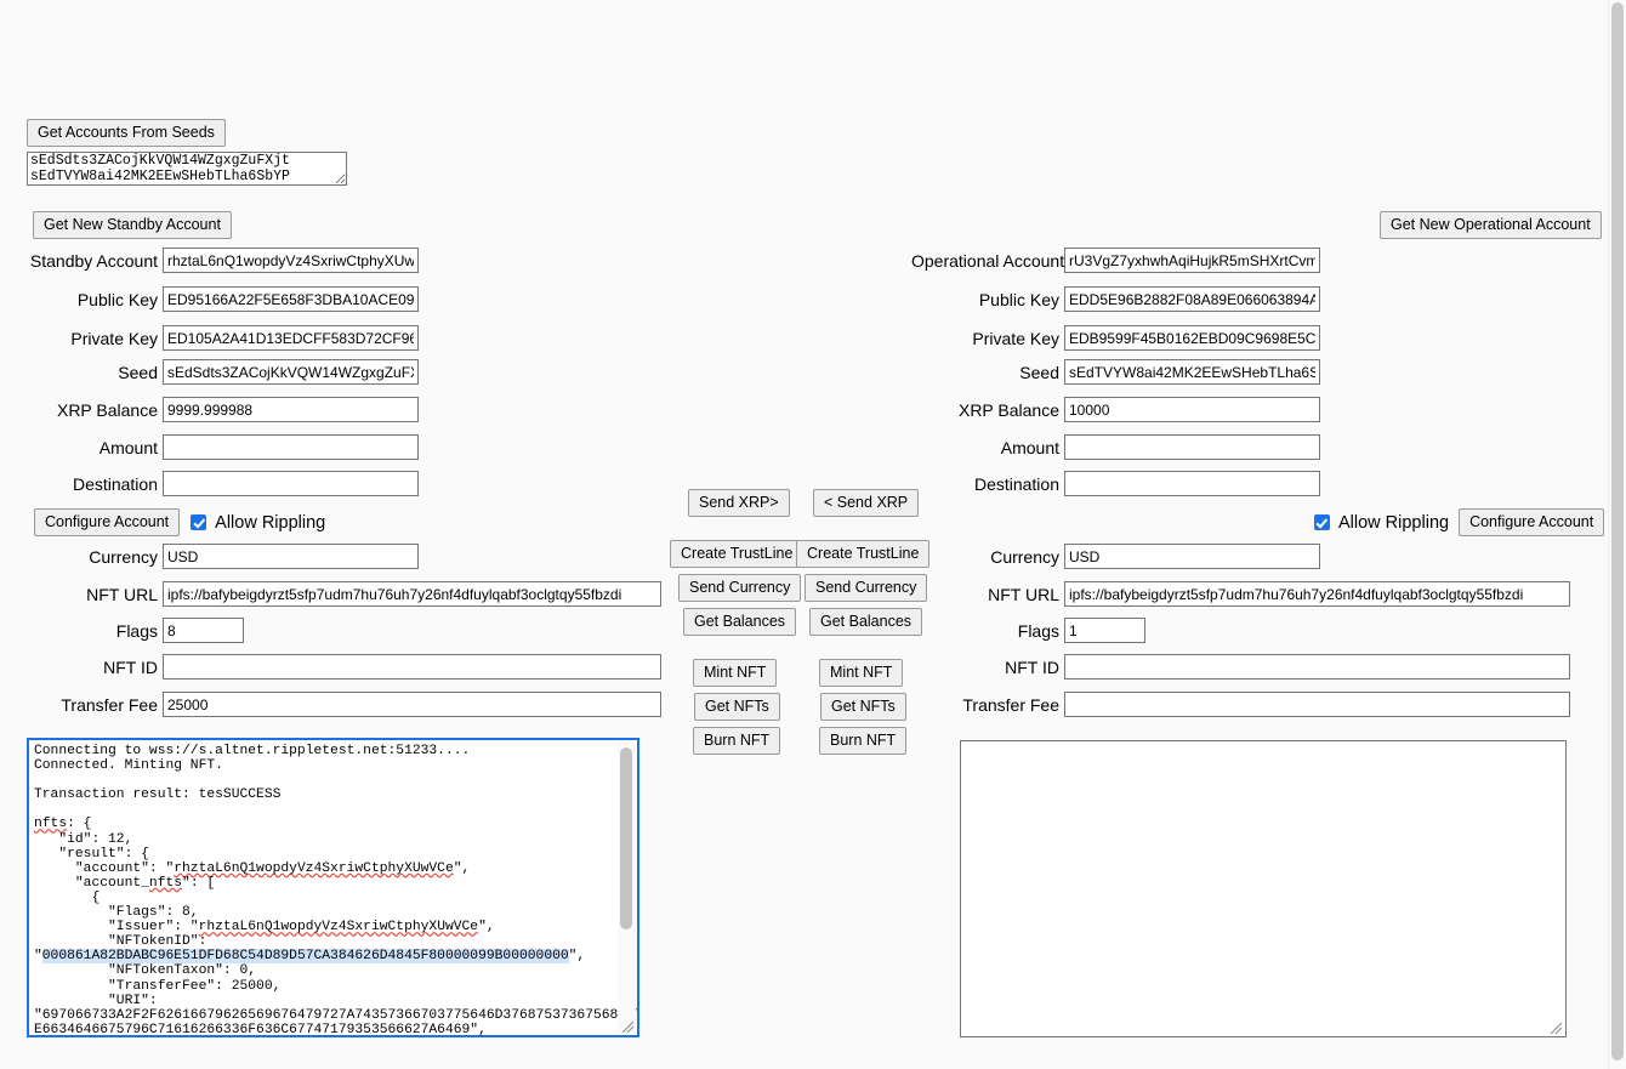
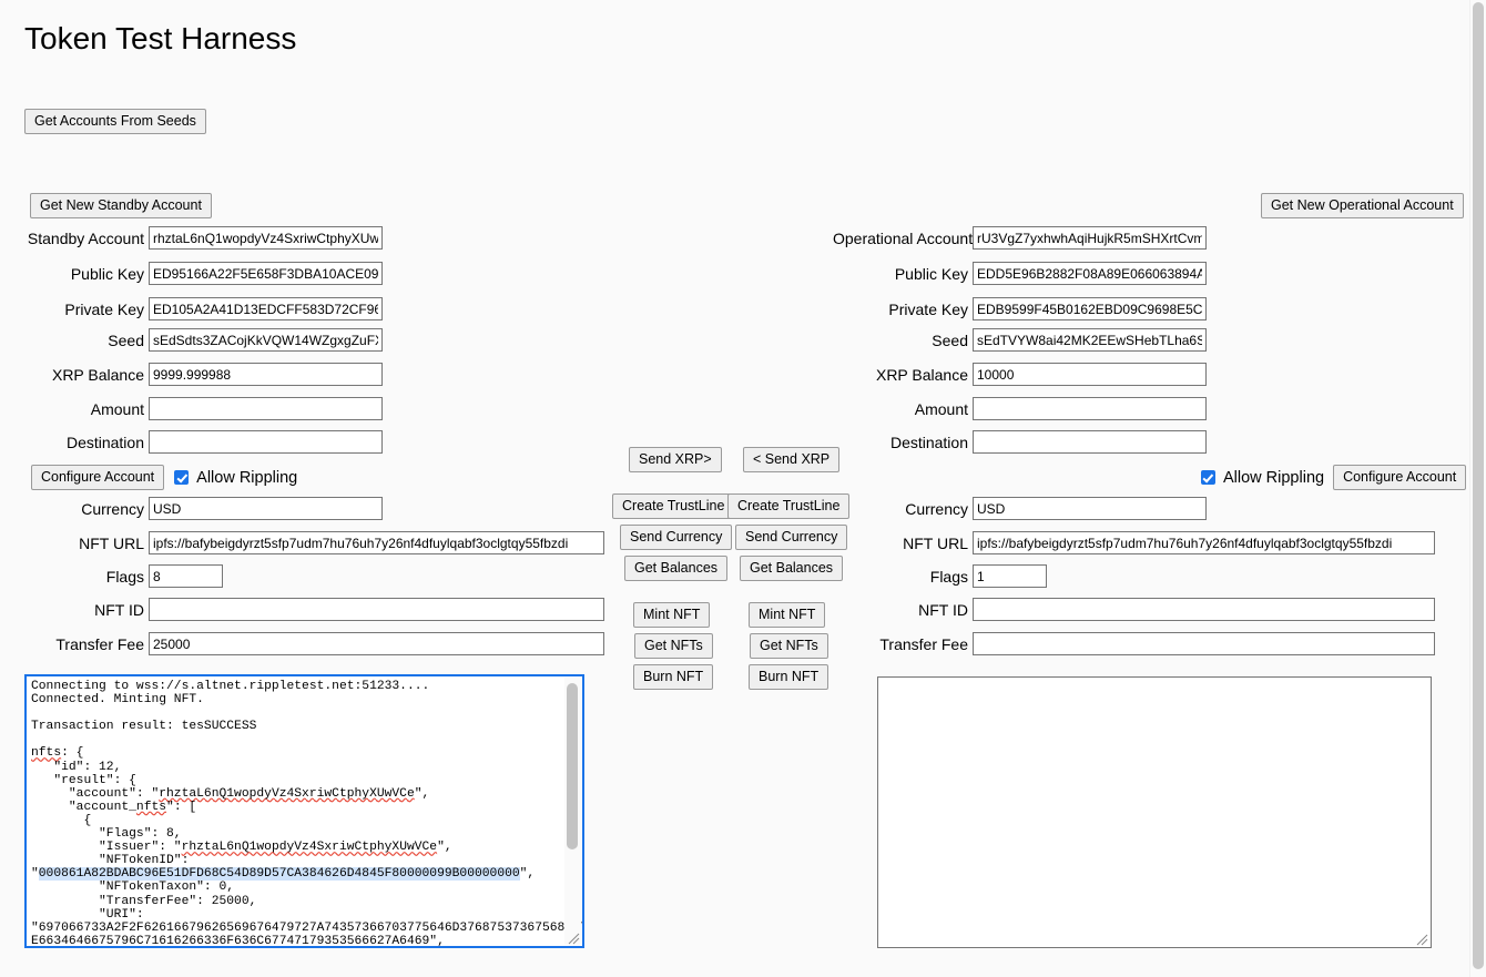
+ Token Test Harness
  Get Accounts From Seeds
- sEdSdts3ZACojKkVQW14WZgxgZuFXjt
- sEdTVYW8ai42MK2EEwSHebTLha6SbYP
  Get New Standby Account
  Standby Account
  rhztaL6nQ1wopdyVz4SxriwCtphyXUw
  Public Key
  ED95166A22F5E658F3DBA10ACE09
  Private Key
  ED105A2A41D13EDCFF583D72CF96
  Seed
  sEdSdts3ZACojKkVQW14WZgxgZuF
  XRP Balance
  9999.999988
  Amount
  Destination
  Configure Account
  Allow Rippling
  Currency
  USD
  NFT URL
  ipfs://bafybeigdyrzt5sfp7udm7hu76uh7y26nf4dfuylqabf3oclgtqy55fbzdi
  Flags
  8
  NFT ID
  Transfer Fee
  25000
  Send XRP>
  Create TrustLine
  Send Currency
  Get Balances
  Mint NFT
  Get NFTs
  Burn NFT
  < Send XRP
  Create TrustLine
  Send Currency
  Get Balances
  Mint NFT
  Get NFTs
  Burn NFT
  Get New Operational Account
  Operational Account
  rU3VgZ7yxhwhAqiHujkR5mSHXrtCvm
  Public Key
  EDD5E96B2882F08A89E066063894A
  Private Key
  EDB9599F45B0162EBD09C9698E5C
  Seed
  sEdTVYW8ai42MK2EEwSHebTLha6S
  XRP Balance
  10000
  Amount
  Destination
  Allow Rippling
  Configure Account
  Currency
  USD
  NFT URL
  ipfs://bafybeigdyrzt5sfp7udm7hu76uh7y26nf4dfuylqabf3oclgtqy55fbzdi
  Flags
  1
  NFT ID
  Transfer Fee
  Connecting to wss://s.altnet.rippletest.net:51233....
  Connected. Minting NFT.
  Transaction result: tesSUCCESS
  nfts: {
  "id": 12,
  "result": {
  "account": "rhztaL6nQ1wopdyVz4SxriwCtphyXUwVCe",
  "account_nfts": [
  {
  "Flags": 8,
  "Issuer": "rhztaL6nQ1wopdyVz4SxriwCtphyXUwVCe",
  "NFTokenID":
  "000861A82BDABC96E51DFD68C54D89D57CA384626D4845F80000099B00000000",
  "NFTokenTaxon": 0,
  "TransferFee": 25000,
  "URI":
  "697066733A2F2F62616679626569676479727A74357366703775646D37687537367568
  E6634646675796C71616266336F636C67747179353566627A6469",
